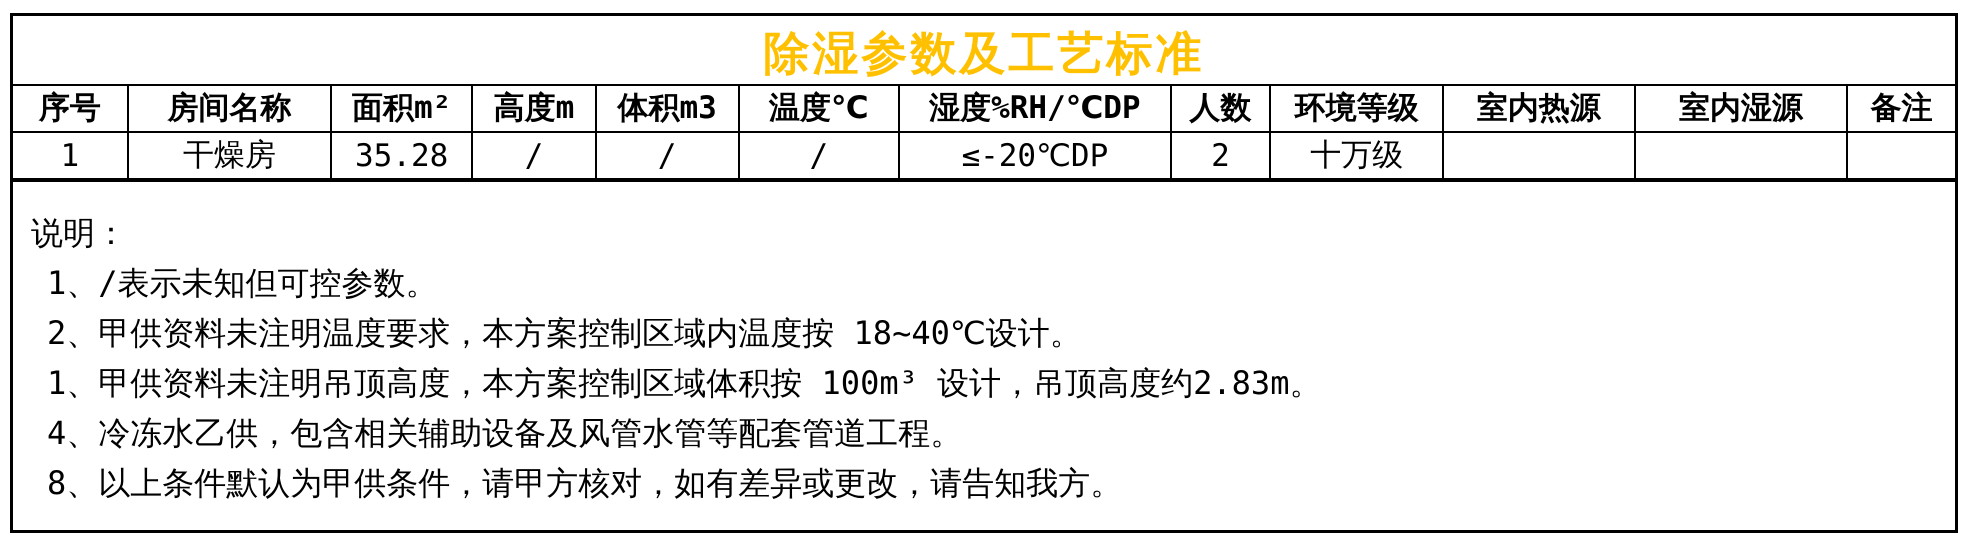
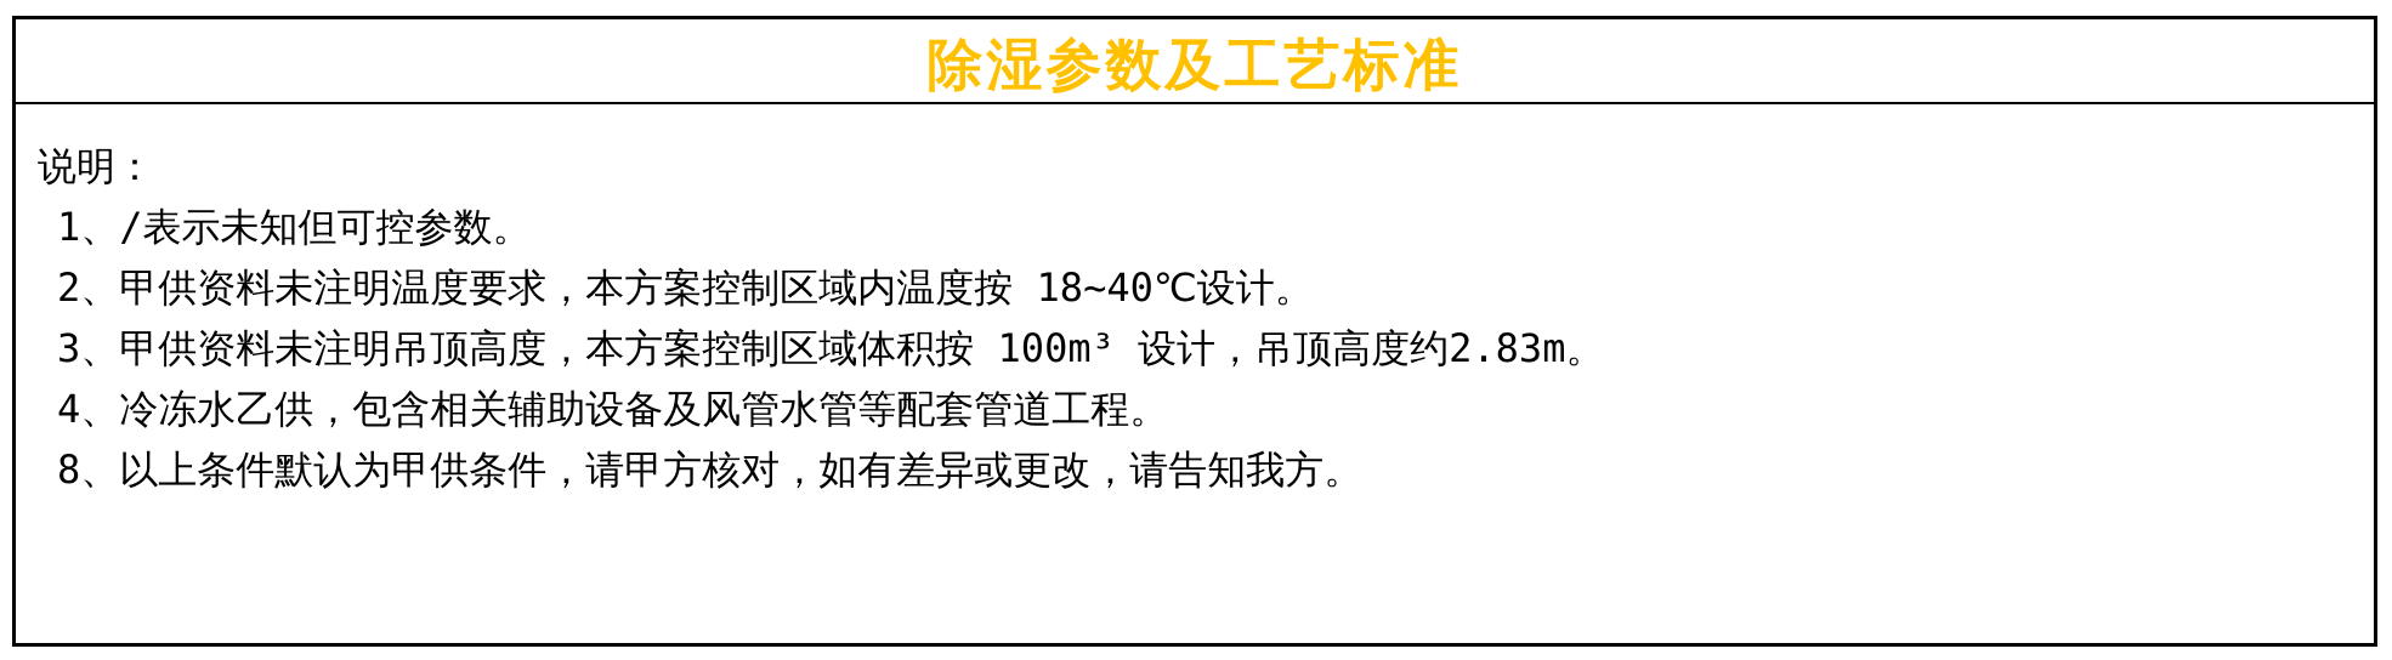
  除湿参数及工艺标准
- 序号	房间名称	面积m²	高度m	体积m3	温度℃	湿度%RH/℃DP	人数	环境等级	室内热源	室内湿源	备注
- 1	干燥房	35.28	/	/	/	≤-20℃DP	2	十万级
  说明：
  1、/表示未知但可控参数。
  2、甲供资料未注明温度要求，本方案控制区域内温度按 18~40℃设计。
- 1、甲供资料未注明吊顶高度，本方案控制区域体积按 100m³ 设计，吊顶高度约2.83m。
+ 3、甲供资料未注明吊顶高度，本方案控制区域体积按 100m³ 设计，吊顶高度约2.83m。
  4、冷冻水乙供，包含相关辅助设备及风管水管等配套管道工程。
  8、以上条件默认为甲供条件，请甲方核对，如有差异或更改，请告知我方。
